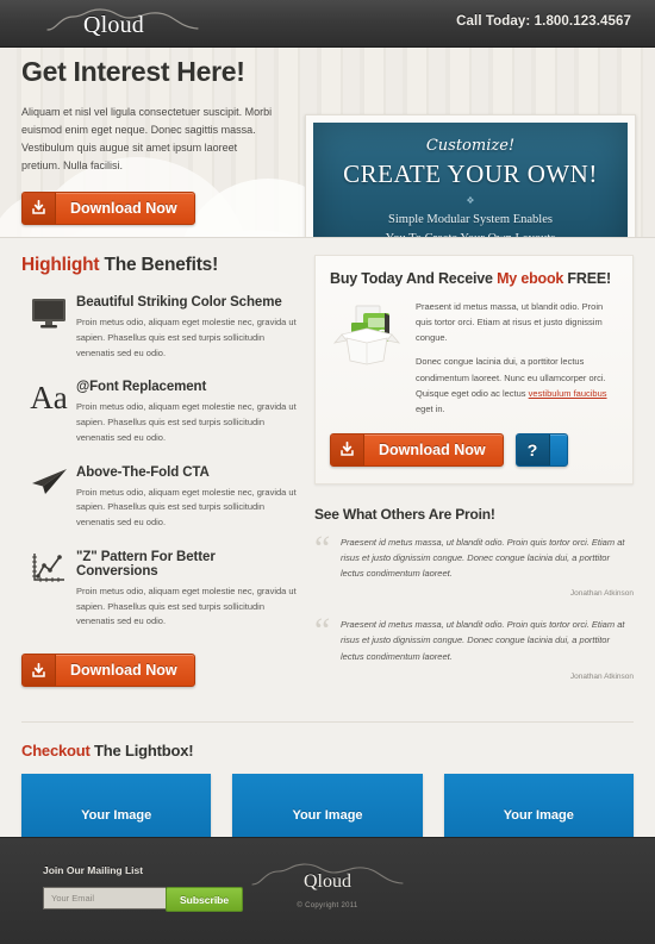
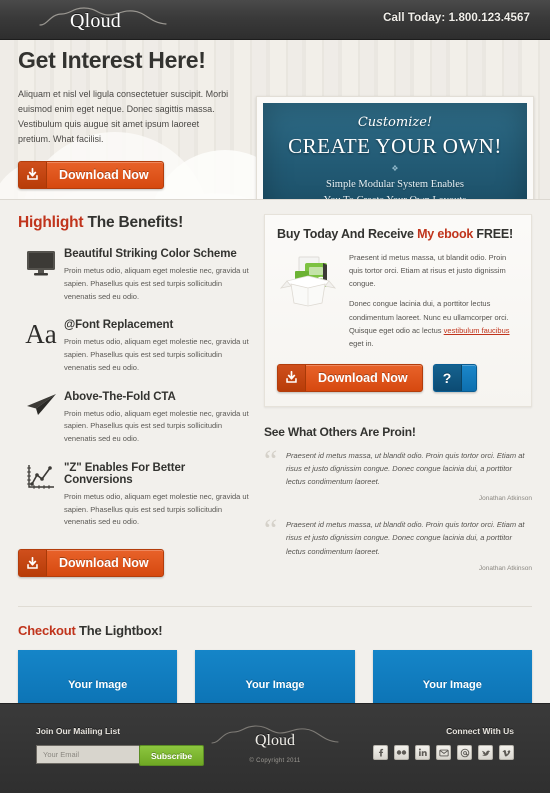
  Qloud
  Call Today: 1.800.123.4567
  Get Interest Here!
- Aliquam et nisl vel ligula consectetuer suscipit. Morbi euismod enim eget neque. Donec sagittis massa. Vestibulum quis augue sit amet ipsum laoreet pretium. Nulla facilisi.
+ Aliquam et nisl vel ligula consectetuer suscipit. Morbi euismod enim eget neque. Donec sagittis massa. Vestibulum quis augue sit amet ipsum laoreet pretium. What facilisi.
  Download Now
  Customize!
  CREATE YOUR OWN!
  ❖
  Simple Modular System Enables
  Highlight The Benefits!
  Beautiful Striking Color Scheme
  Proin metus odio, aliquam eget molestie nec, gravida ut sapien. Phasellus quis est sed turpis sollicitudin venenatis sed eu odio.
  Aa
  @Font Replacement
  Proin metus odio, aliquam eget molestie nec, gravida ut sapien. Phasellus quis est sed turpis sollicitudin venenatis sed eu odio.
  Above-The-Fold CTA
  Proin metus odio, aliquam eget molestie nec, gravida ut sapien. Phasellus quis est sed turpis sollicitudin venenatis sed eu odio.
- "Z" Pattern For Better Conversions
+ "Z" Enables For Better Conversions
  Proin metus odio, aliquam eget molestie nec, gravida ut sapien. Phasellus quis est sed turpis sollicitudin venenatis sed eu odio.
  Download Now
  Buy Today And Receive My ebook FREE!
  Praesent id metus massa, ut blandit odio. Proin quis tortor orci. Etiam at risus et justo dignissim congue.
  Donec congue lacinia dui, a porttitor lectus condimentum laoreet. Nunc eu ullamcorper orci. Quisque eget odio ac lectus vestibulum faucibus eget in.
  Download Now
  ?
  See What Others Are Proin!
  “
  Praesent id metus massa, ut blandit odio. Proin quis tortor orci. Etiam at risus et justo dignissim congue. Donec congue lacinia dui, a porttitor lectus condimentum laoreet.
  “
  Praesent id metus massa, ut blandit odio. Proin quis tortor orci. Etiam at risus et justo dignissim congue. Donec congue lacinia dui, a porttitor lectus condimentum laoreet.
  Checkout The Lightbox!
  Your Image
  Your Image
  Your Image
  Join Our Mailing List
  Your Email
  Subscribe
  Qloud
+ Connect With Us
